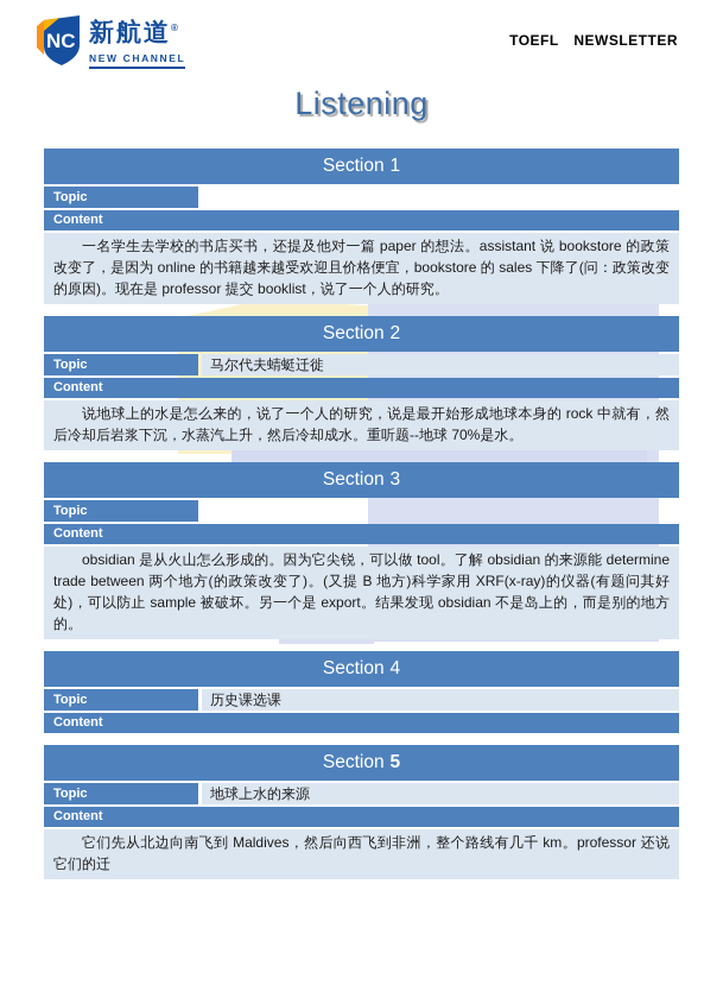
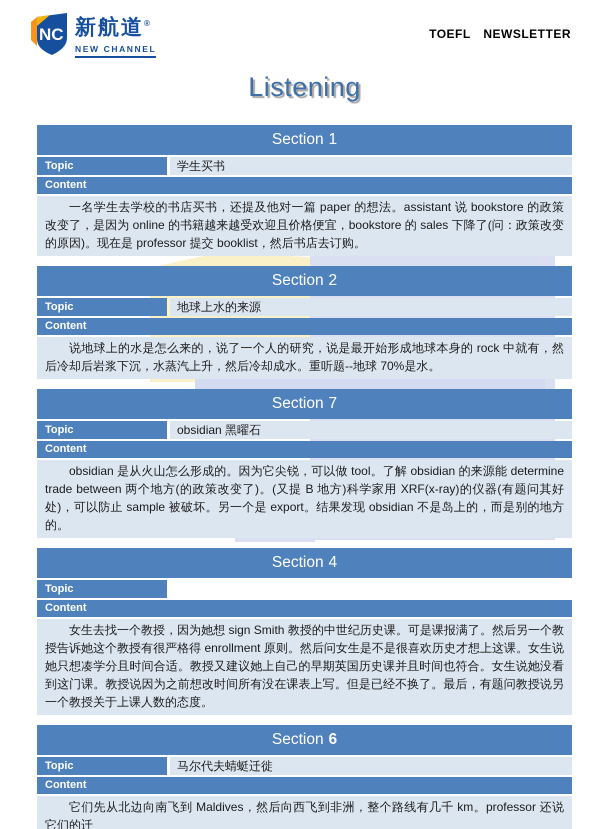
  NC
  新航道®
  NEW CHANNEL
  TOEFL NEWSLETTER
  Listening
  Section 1
  Topic
+ 学生买书
  Content
- 一名学生去学校的书店买书，还提及他对一篇 paper 的想法。assistant 说 bookstore 的政策改变了，是因为 online 的书籍越来越受欢迎且价格便宜，bookstore 的 sales 下降了(问：政策改变的原因)。现在是 professor 提交 booklist，说了一个人的研究。
+ 一名学生去学校的书店买书，还提及他对一篇 paper 的想法。assistant 说 bookstore 的政策改变了，是因为 online 的书籍越来越受欢迎且价格便宜，bookstore 的 sales 下降了(问：政策改变的原因)。现在是 professor 提交 booklist，然后书店去订购。
  Section 2
  Topic
- 马尔代夫蜻蜓迁徙
+ 地球上水的来源
  Content
  说地球上的水是怎么来的，说了一个人的研究，说是最开始形成地球本身的 rock 中就有，然后冷却后岩浆下沉，水蒸汽上升，然后冷却成水。重听题--地球 70%是水。
- Section 3
+ Section 7
  Topic
+ obsidian 黑曜石
  Content
  obsidian 是从火山怎么形成的。因为它尖锐，可以做 tool。了解 obsidian 的来源能 determine trade between 两个地方(的政策改变了)。(又提 B 地方)科学家用 XRF(x-ray)的仪器(有题问其好处)，可以防止 sample 被破坏。另一个是 export。结果发现 obsidian 不是岛上的，而是别的地方的。
  Section 4
  Topic
- 历史课选课
  Content
+ 女生去找一个教授，因为她想 sign Smith 教授的中世纪历史课。可是课报满了。然后另一个教授告诉她这个教授有很严格得 enrollment 原则。然后问女生是不是很喜欢历史才想上这课。女生说她只想凑学分且时间合适。教授又建议她上自己的早期英国历史课并且时间也符合。女生说她没看到这门课。教授说因为之前想改时间所有没在课表上写。但是已经不换了。最后，有题问教授说另一个教授关于上课人数的态度。
- Section 5
+ Section 6
  Topic
- 地球上水的来源
+ 马尔代夫蜻蜓迁徙
  Content
  它们先从北边向南飞到 Maldives，然后向西飞到非洲，整个路线有几千 km。professor 还说它们的迁
